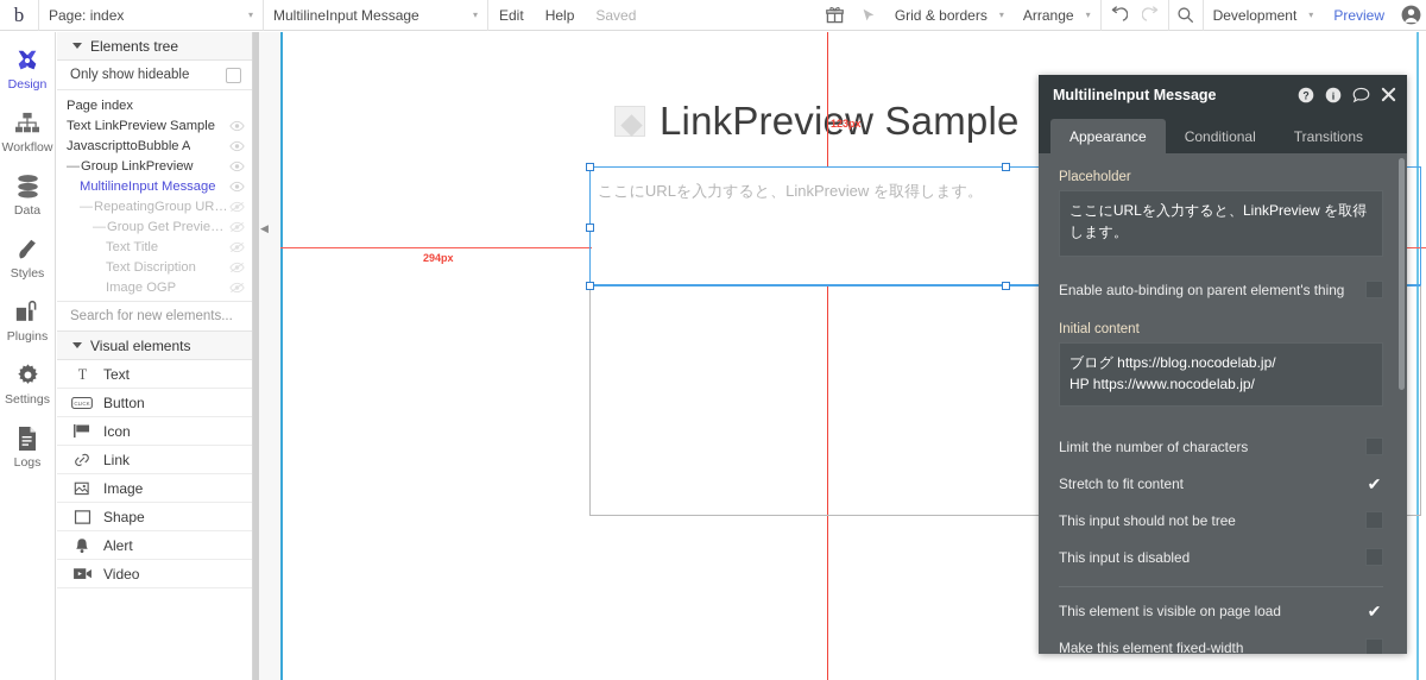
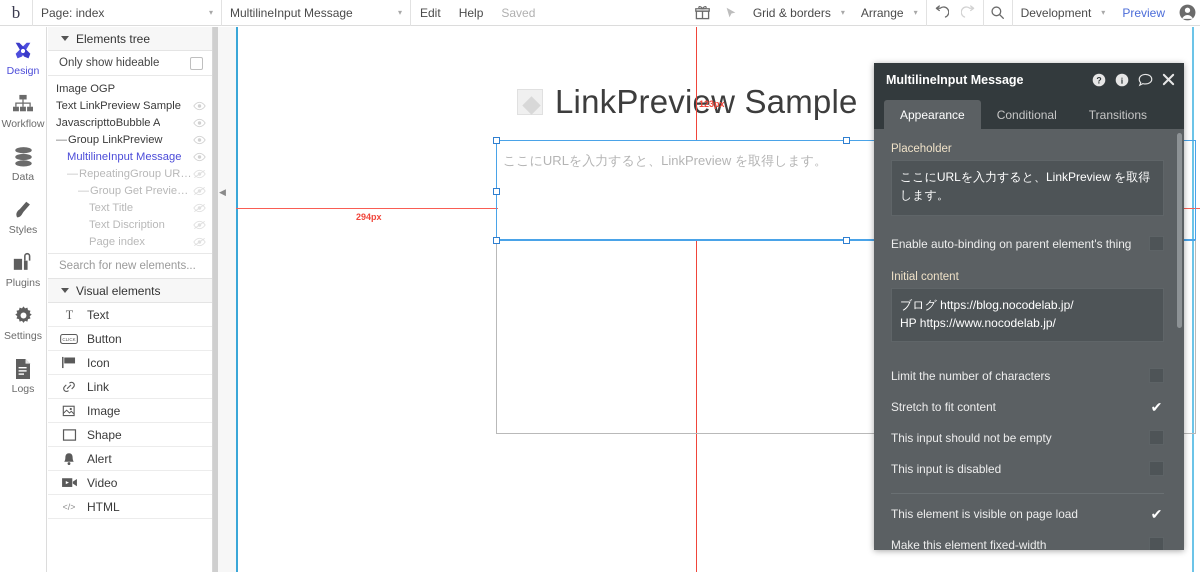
  b
  Page: index
  ▾
  MultilineInput Message
  ▾
  Edit
  Help
  Saved
  Grid & borders
  ▾
  Arrange
  ▾
  Development
  ▾
  Preview
  Design
  Workflow
  Data
  Styles
  Plugins
  Settings
  Logs
  Elements tree
  Only show hideable
- Page index
+ Image OGP
  Text LinkPreview Sample
  JavascripttoBubble A
  —
  Group LinkPreview
  MultilineInput Message
  —
  RepeatingGroup URLs
  —
  Group Get Preview (
  Text Title
  Text Discription
- Image OGP
+ Page index
  Search for new elements...
  Visual elements
  T
  Text
  Button
  Icon
  Link
  Image
  Shape
  Alert
  Video
+ </>
+ HTML
  ◀
  LinkPreview Sample
  123px
  294px
  ここにURLを入力すると、LinkPreview を取得します。
  MultilineInput Message
  ?
  i
  Appearance
  Conditional
  Transitions
  Placeholder
  ここにURLを入力すると、LinkPreview を取得します。
  Enable auto-binding on parent element's thing
  Initial content
  ブログ https://blog.nocodelab.jp/
  HP https://www.nocodelab.jp/
  Limit the number of characters
  Stretch to fit content
- This input should not be tree
+ This input should not be empty
  This input is disabled
  This element is visible on page load
  Make this element fixed-width
